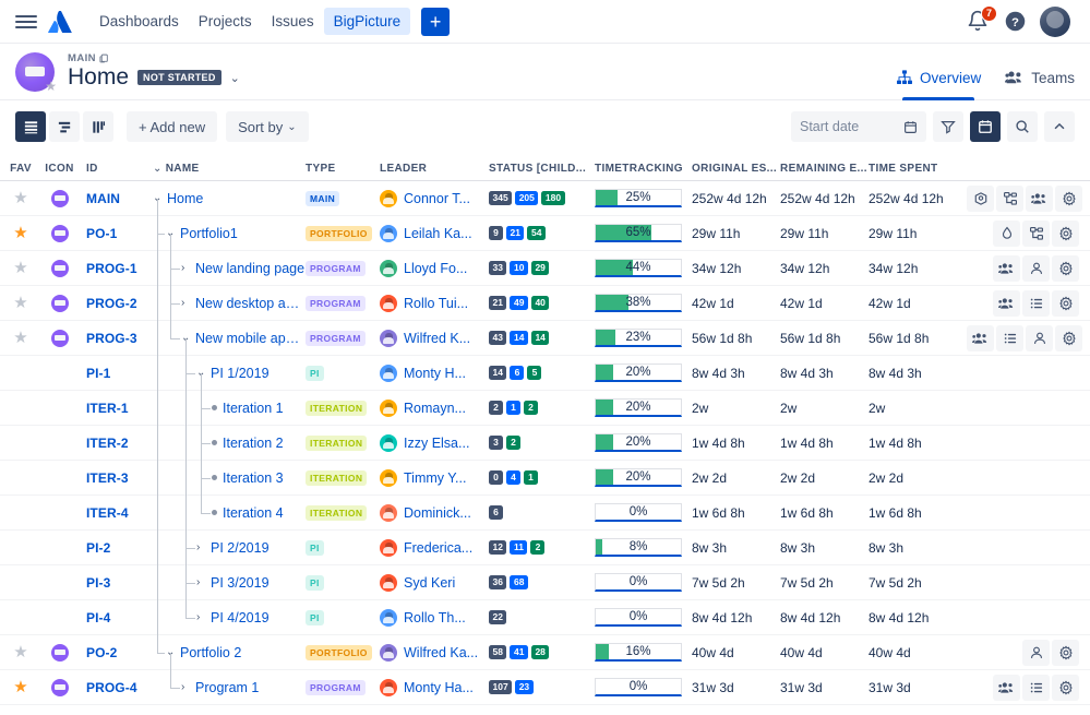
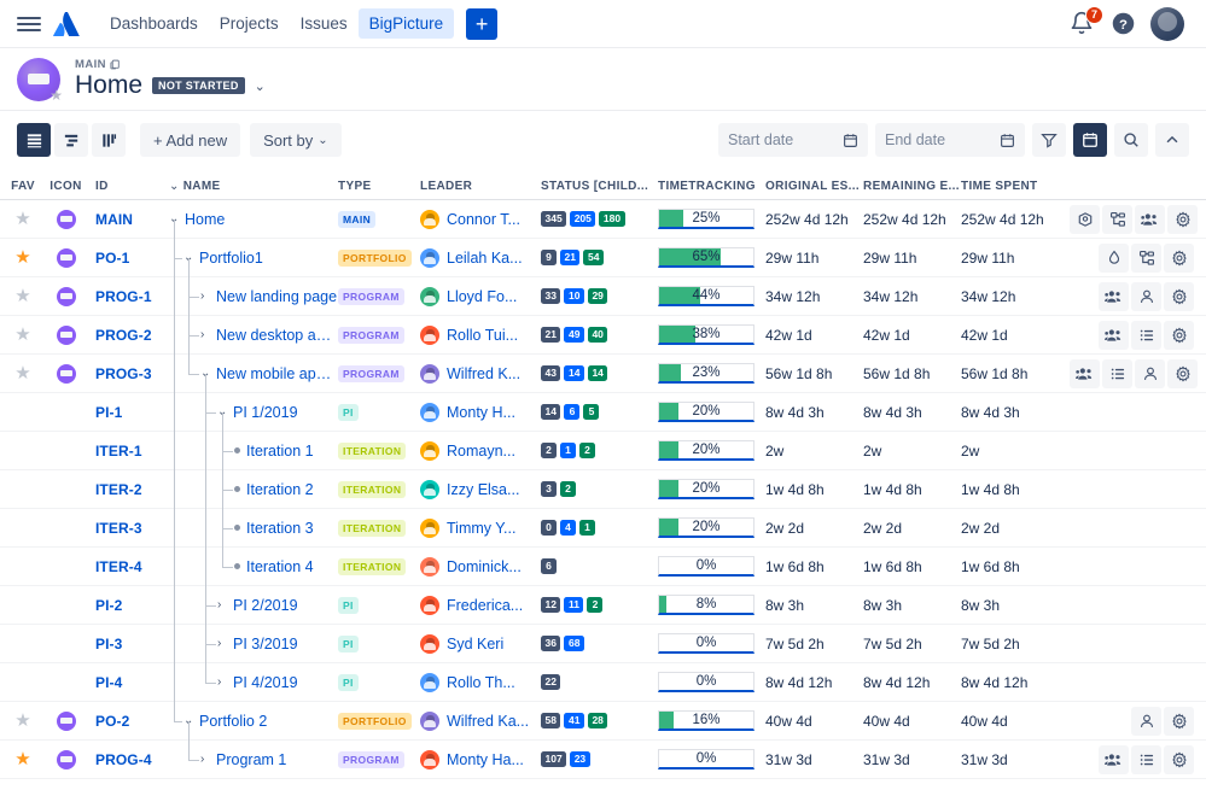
  Dashboards
  Projects
  Issues
  BigPicture
  +
  7
  ?
  ★
  MAIN
  Home
  NOT STARTED
  ⌄
- Overview
- Teams
  + Add new
  Sort by
  ⌄
  Start date
+ End date
  FAV
  ICON
  ID
  ⌄
  NAME
  TYPE
  LEADER
  STATUS [CHILD...
  TIMETRACKING
  ORIGINAL ES...
  REMAINING E...
  TIME SPENT
  ★
  MAIN
  Home
  MAIN
  Connor T...
  345
  205
  180
  25%
  252w 4d 12h
  252w 4d 12h
  252w 4d 12h
  ★
  PO-1
  Portfolio1
  PORTFOLIO
  Leilah Ka...
  9
  21
  54
  65%
  29w 11h
  29w 11h
  29w 11h
  ★
  PROG-1
  ›
  New landing page
  PROGRAM
  Lloyd Fo...
  33
  10
  29
  44%
  34w 12h
  34w 12h
  34w 12h
  ★
  PROG-2
  ›
  New desktop appl
  PROGRAM
  Rollo Tui...
  21
  49
  40
  38%
  42w 1d
  42w 1d
  42w 1d
  ★
  PROG-3
  New mobile applic
  PROGRAM
  Wilfred K...
  43
  14
  14
  23%
  56w 1d 8h
  56w 1d 8h
  56w 1d 8h
  PI-1
  PI 1/2019
  PI
  Monty H...
  14
  6
  5
  20%
  8w 4d 3h
  8w 4d 3h
  8w 4d 3h
  ITER-1
  Iteration 1
  ITERATION
  Romayn...
  2
  1
  2
  20%
  2w
  2w
  2w
  ITER-2
  Iteration 2
  ITERATION
  Izzy Elsa...
  3
  2
  20%
  1w 4d 8h
  1w 4d 8h
  1w 4d 8h
  ITER-3
  Iteration 3
  ITERATION
  Timmy Y...
  0
  4
  1
  20%
  2w 2d
  2w 2d
  2w 2d
  ITER-4
  Iteration 4
  ITERATION
  Dominick...
  6
  0%
  1w 6d 8h
  1w 6d 8h
  1w 6d 8h
  PI-2
  ›
  PI 2/2019
  PI
  Frederica...
  12
  11
  2
  8%
  8w 3h
  8w 3h
  8w 3h
  PI-3
  ›
  PI 3/2019
  PI
  Syd Keri
  36
  68
  0%
  7w 5d 2h
  7w 5d 2h
  7w 5d 2h
  PI-4
  ›
  PI 4/2019
  PI
  Rollo Th...
  22
  0%
  8w 4d 12h
  8w 4d 12h
  8w 4d 12h
  ★
  PO-2
  Portfolio 2
  PORTFOLIO
  Wilfred Ka...
  58
  41
  28
  16%
  40w 4d
  40w 4d
  40w 4d
  ★
  PROG-4
  ›
  Program 1
  PROGRAM
  Monty Ha...
  107
  23
  0%
  31w 3d
  31w 3d
  31w 3d
